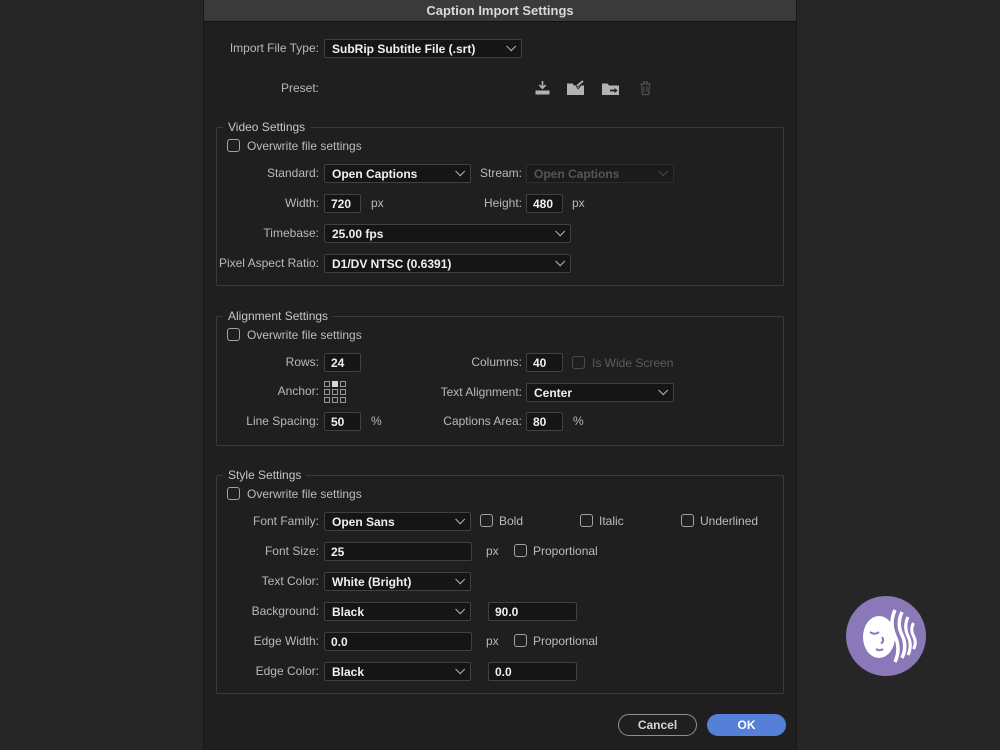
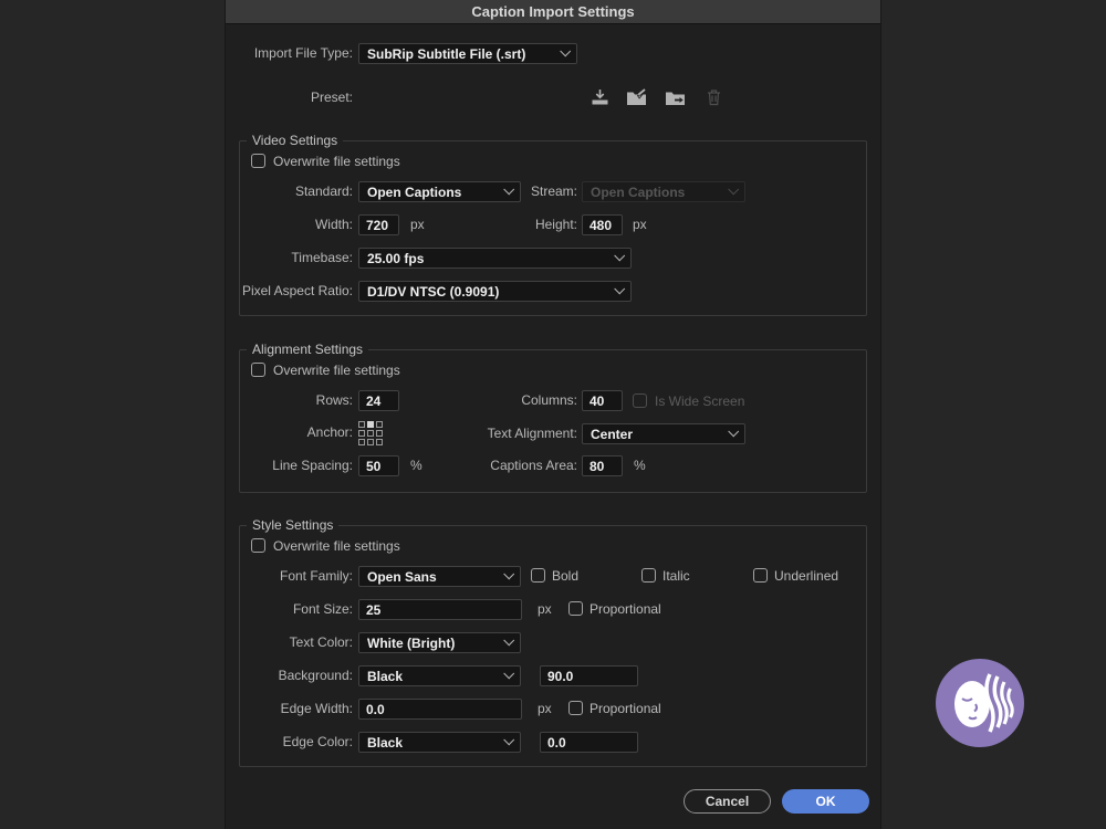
  Caption Import Settings
  Import File Type:
  SubRip Subtitle File (.srt)
  Preset:
  Video Settings
  Overwrite file settings
  Standard:
  Open Captions
  Stream:
  Open Captions
  Width:
  720
  px
  Height:
  480
  px
  Timebase:
  25.00 fps
  Pixel Aspect Ratio:
- D1/DV NTSC (0.6391)
+ D1/DV NTSC (0.9091)
  Alignment Settings
  Overwrite file settings
  Rows:
  24
  Columns:
  40
  Is Wide Screen
  Anchor:
  Text Alignment:
  Center
  Line Spacing:
  50
  %
  Captions Area:
  80
  %
  Style Settings
  Overwrite file settings
  Font Family:
  Open Sans
  Bold
  Italic
  Underlined
  Font Size:
  25
  px
  Proportional
  Text Color:
  White (Bright)
  Background:
  Black
  90.0
  Edge Width:
  0.0
  px
  Proportional
  Edge Color:
  Black
  0.0
  Cancel
  OK
